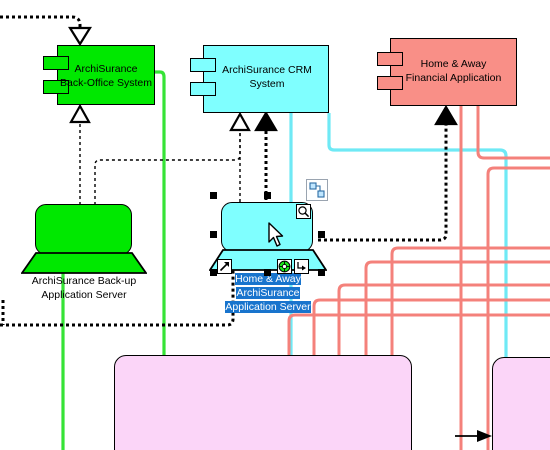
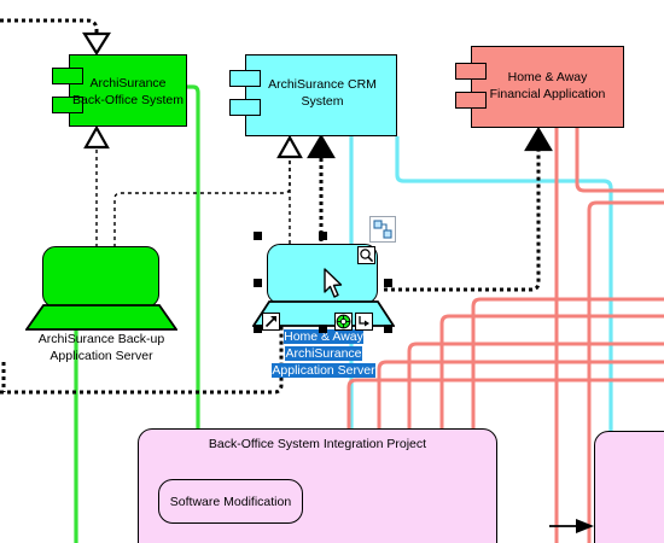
+ Back-Office System Integration Project
+ Software Modification
  ArchiSurance
  Back-Office System
  ArchiSurance CRM
  System
  Home & Away
  Financial Application
  ArchiSurance Back-up
  Application Server
  Home & Away
  ArchiSurance
  Application Server
